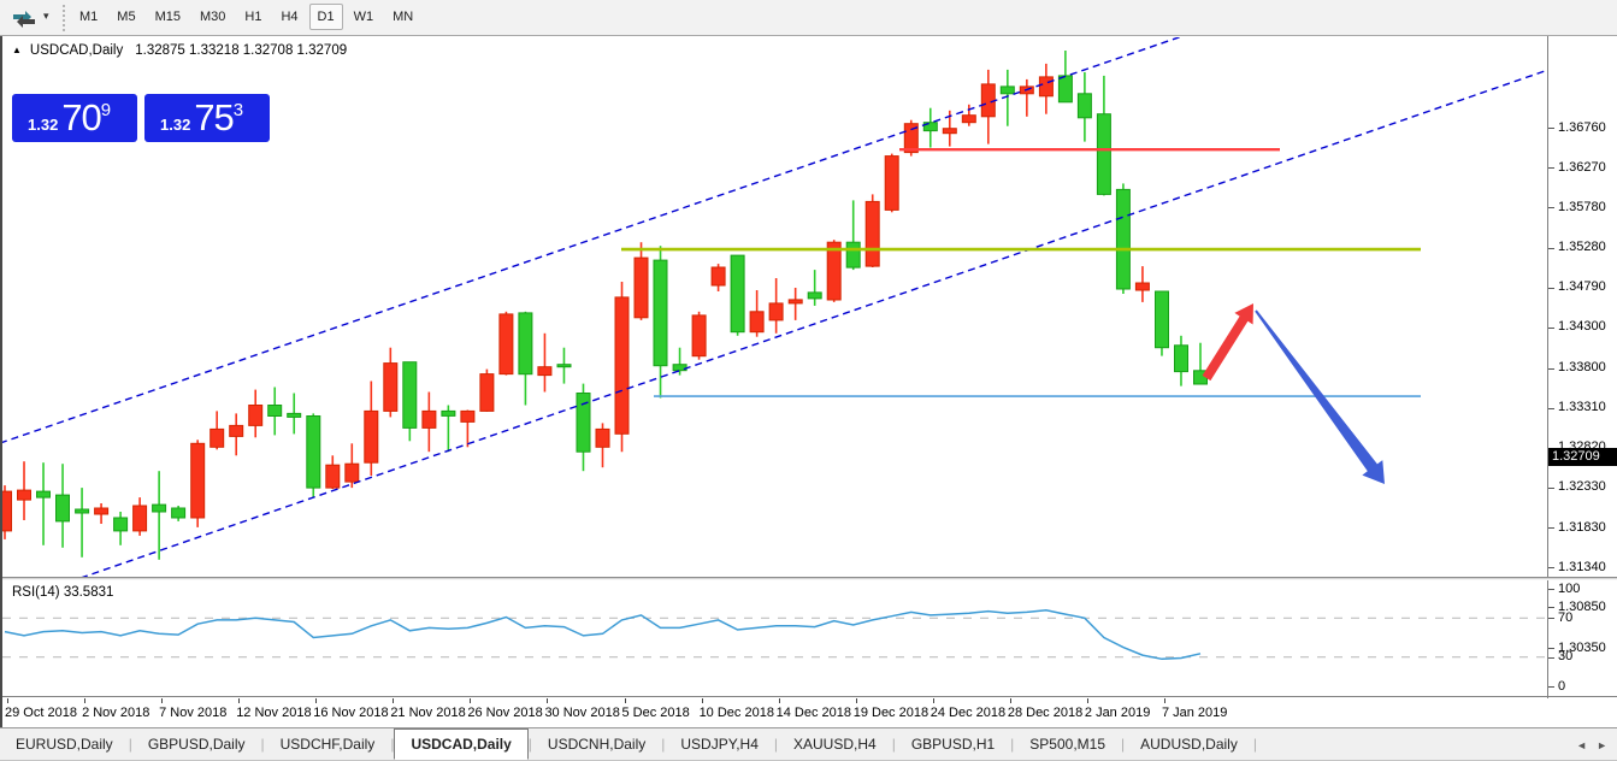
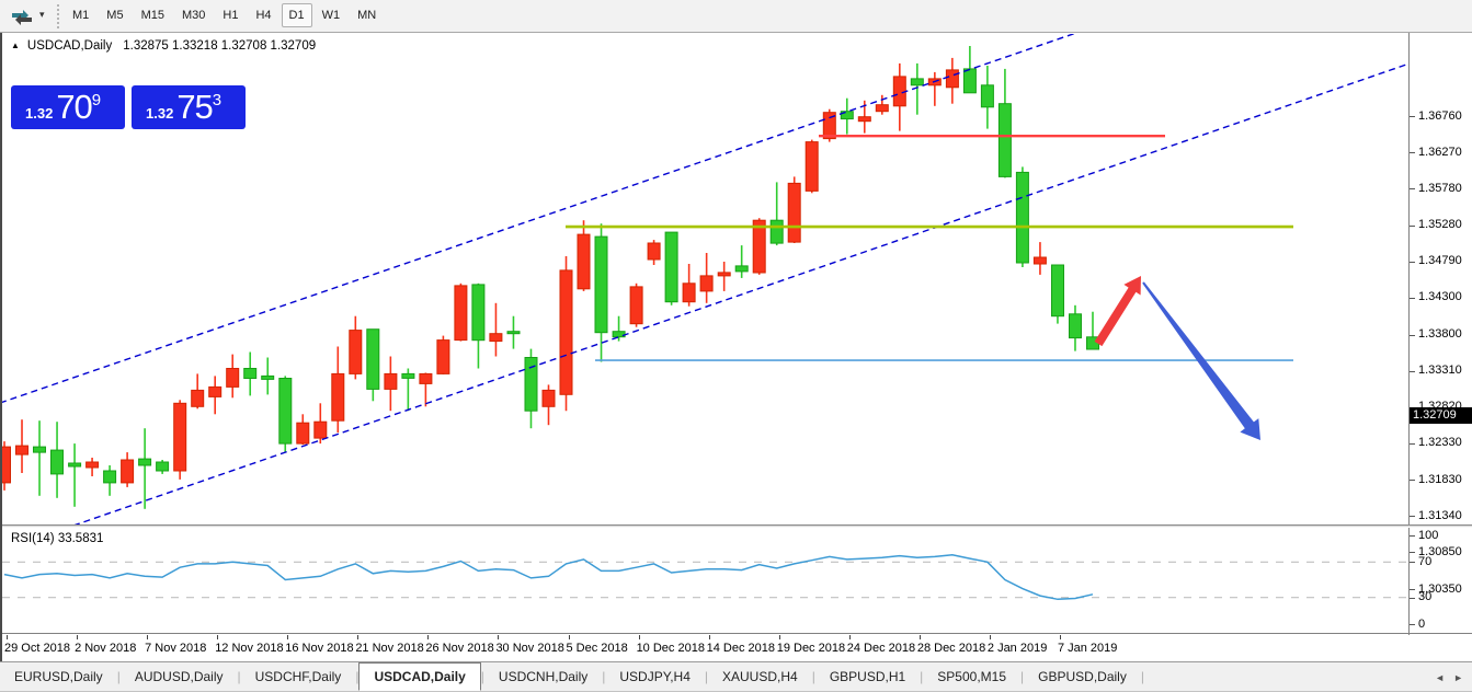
  ▾
  M1
  M5
  M15
  M30
  H1
  H4
  D1
  W1
  MN
  ▲ USDCAD,Daily 1.32875 1.33218 1.32708 1.32709
  1.32
  70
  9
  1.32
  75
  3
  1.36760
  1.36270
  1.35780
  1.35280
  1.34790
  1.34300
  1.33800
  1.33310
  1.32330
  1.31830
  1.31340
  1.30850
  1.30350
  1.32709
  RSI(14) 33.5831
  100
  70
  30
  0
  29 Oct 2018
  2 Nov 2018
  7 Nov 2018
  12 Nov 2018
  16 Nov 2018
  21 Nov 2018
  26 Nov 2018
  30 Nov 2018
  5 Dec 2018
  10 Dec 2018
  14 Dec 2018
  19 Dec 2018
  24 Dec 2018
  28 Dec 2018
  2 Jan 2019
  7 Jan 2019
  EURUSD,Daily
  |
- GBPUSD,Daily
+ AUDUSD,Daily
  |
  USDCHF,Daily
  |
  USDCAD,Daily
  |
  USDCNH,Daily
  |
  USDJPY,H4
  |
  XAUUSD,H4
  |
  GBPUSD,H1
  |
  SP500,M15
  |
- AUDUSD,Daily
+ GBPUSD,Daily
  |
  ◄
  ►
